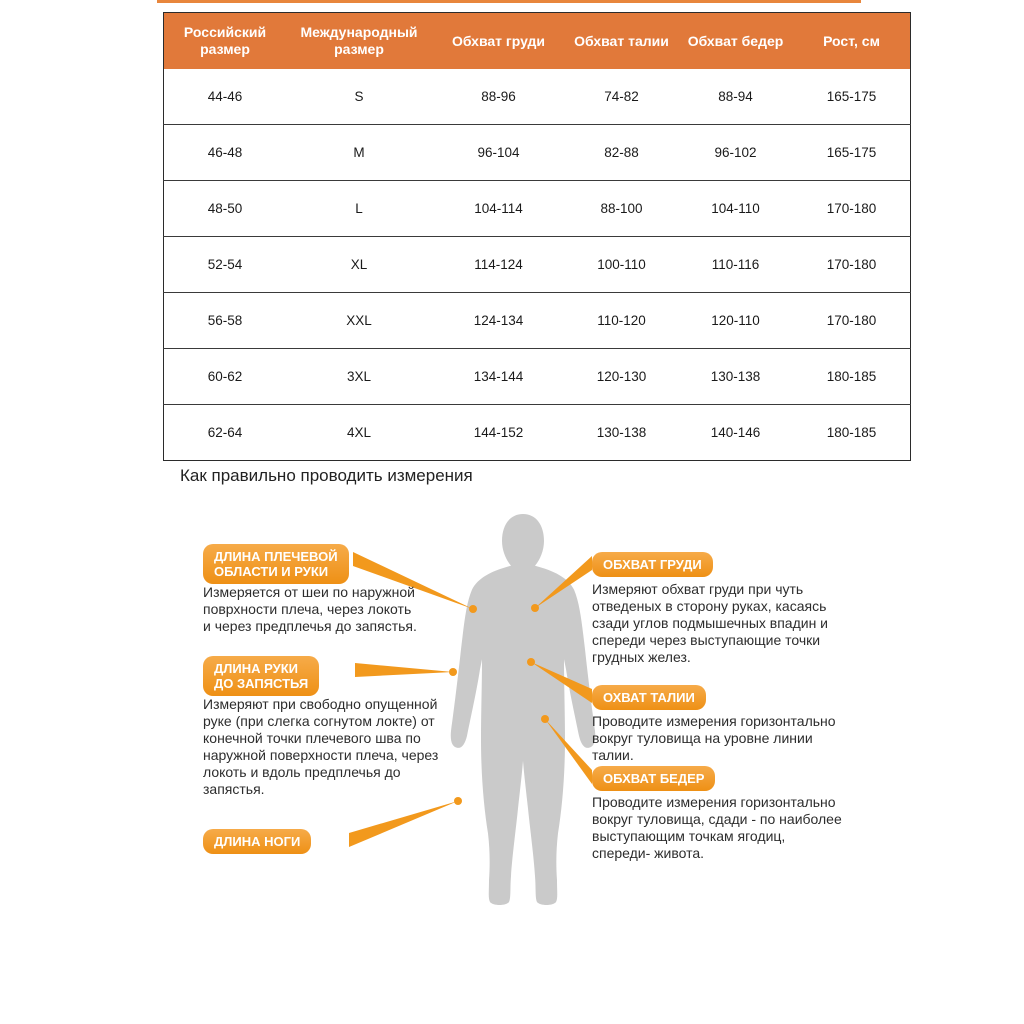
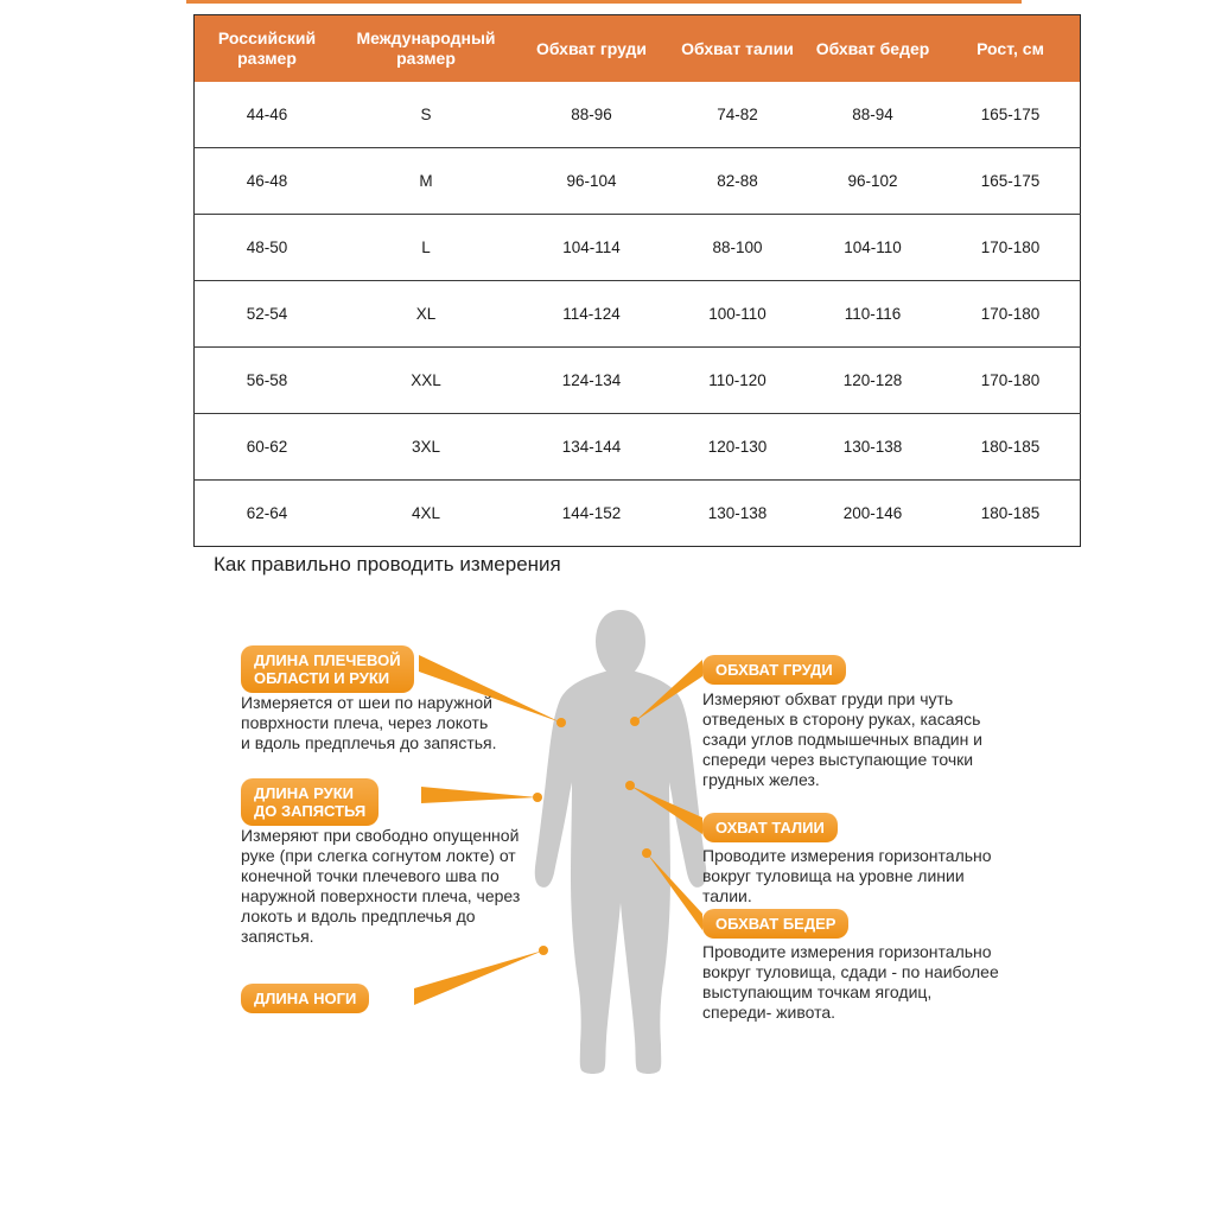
  Российский размер	Международный размер	Обхват груди	Обхват талии	Обхват бедер	Рост, см
  44-46	S	88-96	74-82	88-94	165-175
  46-48	M	96-104	82-88	96-102	165-175
  48-50	L	104-114	88-100	104-110	170-180
  52-54	XL	114-124	100-110	110-116	170-180
- 56-58	XXL	124-134	110-120	120-110	170-180
+ 56-58	XXL	124-134	110-120	120-128	170-180
  60-62	3XL	134-144	120-130	130-138	180-185
- 62-64	4XL	144-152	130-138	140-146	180-185
+ 62-64	4XL	144-152	130-138	200-146	180-185
  Как правильно проводить измерения
  ДЛИНА ПЛЕЧЕВОЙ
  ОБЛАСТИ И РУКИ
- Измеряется от шеи по наружной поврхности плеча, через локоть и через предплечья до запястья.
+ Измеряется от шеи по наружной поврхности плеча, через локоть и вдоль предплечья до запястья.
  ДЛИНА РУКИ
  ДО ЗАПЯСТЬЯ
  Измеряют при свободно опущенной руке (при слегка согнутом локте) от конечной точки плечевого шва по наружной поверхности плеча, через локоть и вдоль предплечья до запястья.
  ДЛИНА НОГИ
  ОБХВАТ ГРУДИ
  Измеряют обхват груди при чуть отведеных в сторону руках, касаясь сзади углов подмышечных впадин и спереди через выступающие точки грудных желез.
  ОХВАТ ТАЛИИ
  Проводите измерения горизонтально вокруг туловища на уровне линии талии.
  ОБХВАТ БЕДЕР
  Проводите измерения горизонтально вокруг туловища, сдади - по наиболее выступающим точкам ягодиц, спереди- живота.
